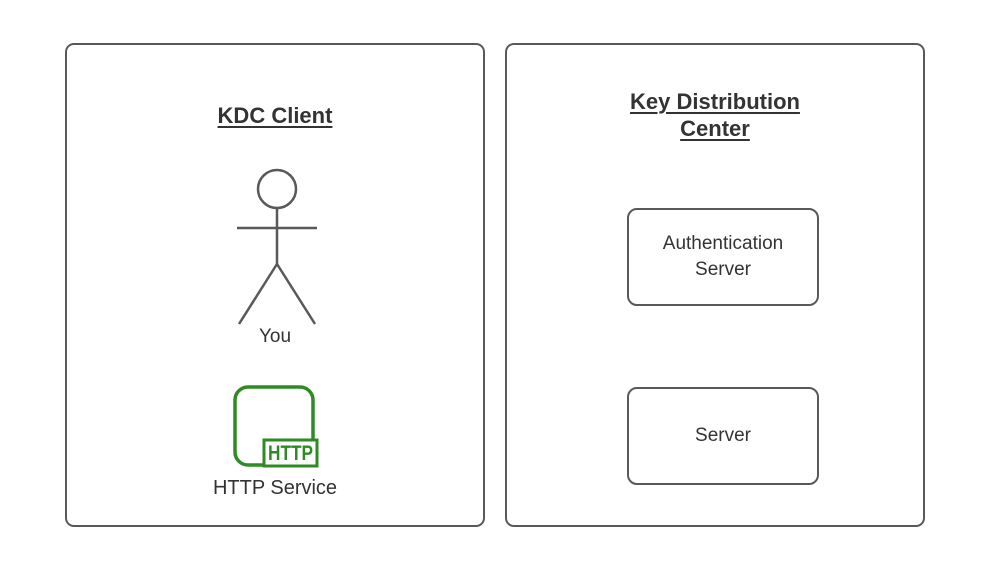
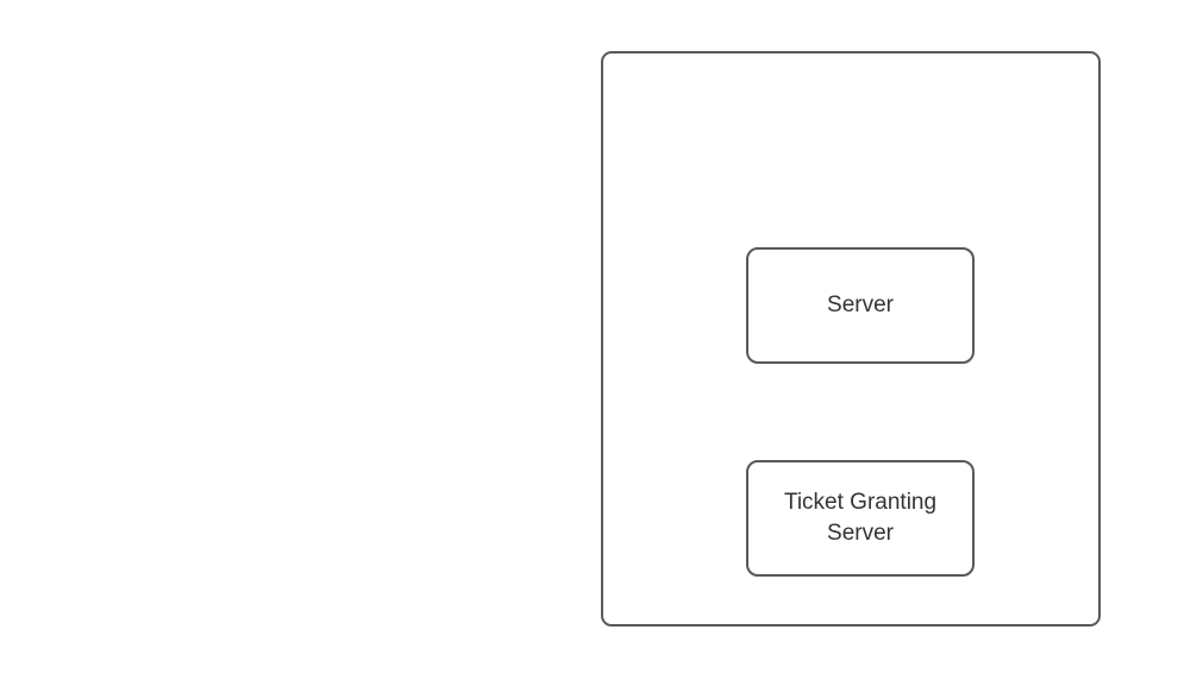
- KDC Client
- You
- HTTP
- HTTP Service
- Key Distribution
- Center
- Authentication
  Server
+ Ticket Granting
  Server
